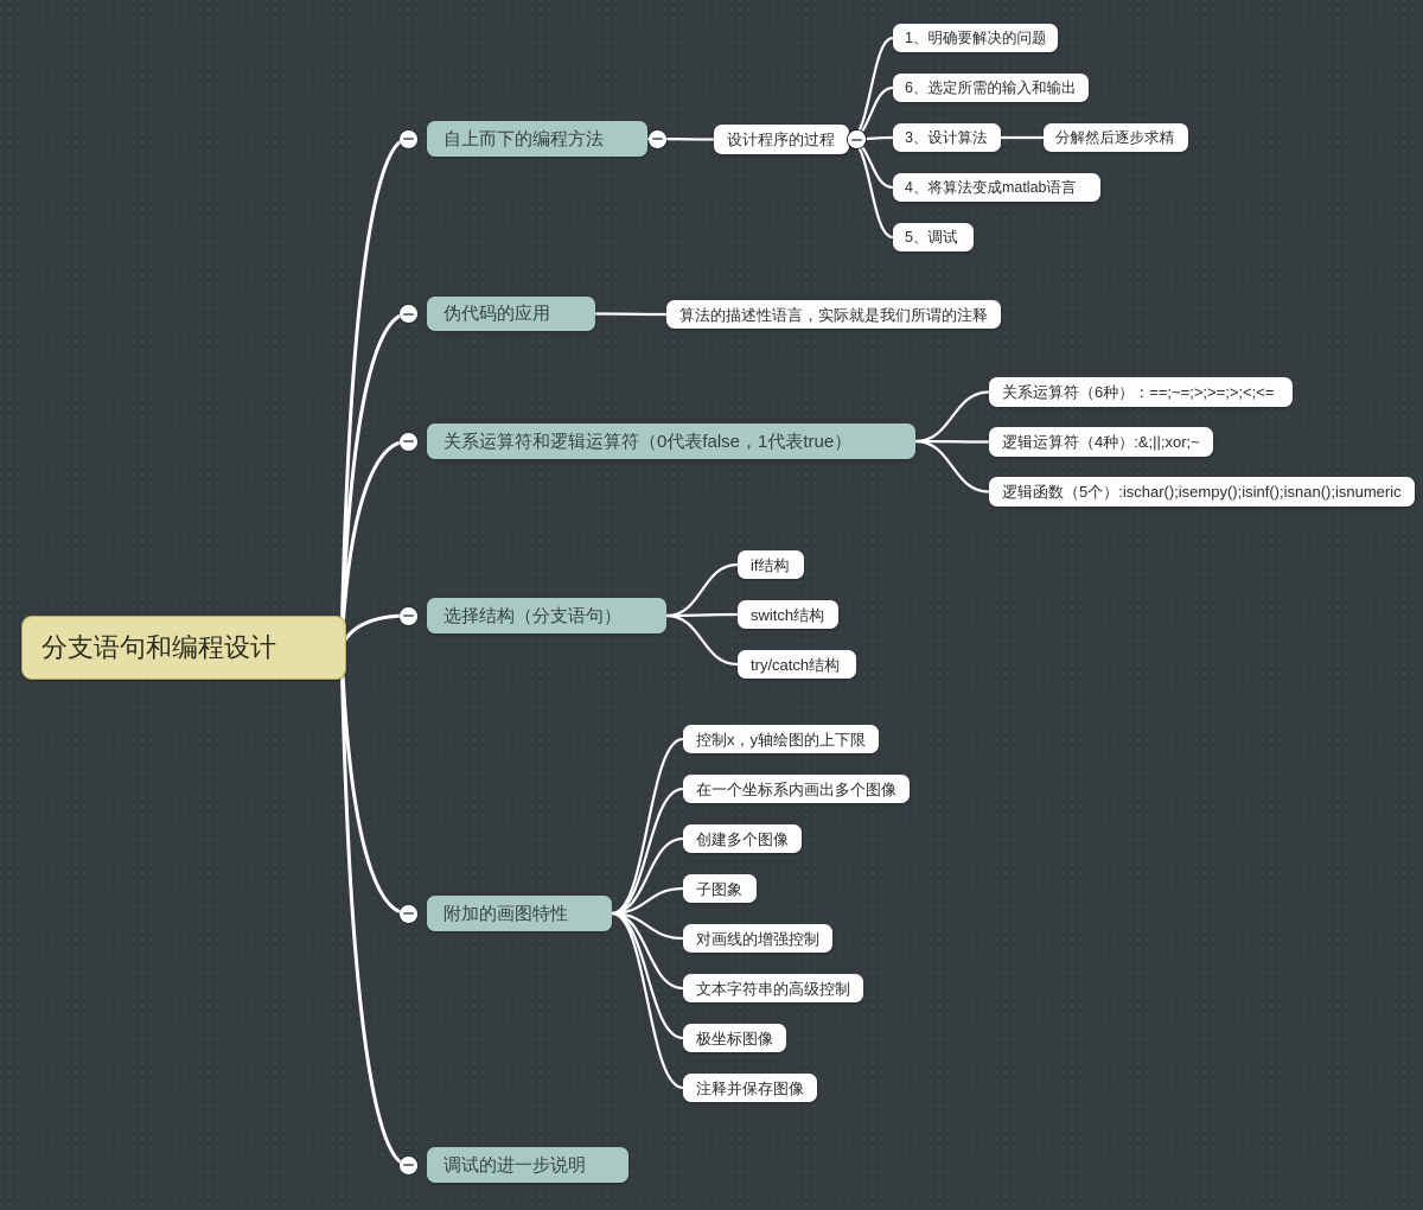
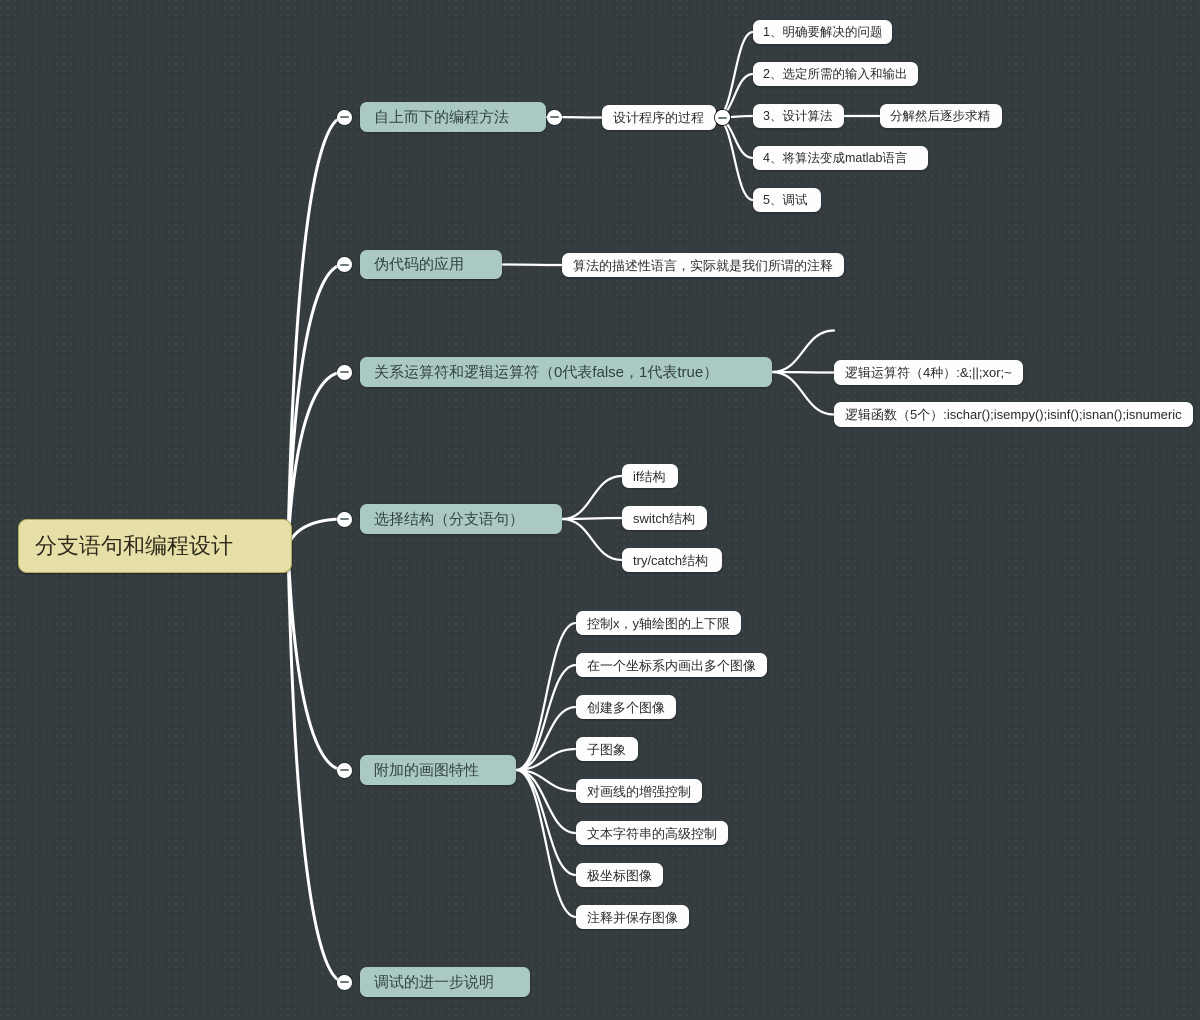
  分支语句和编程设计
  自上而下的编程方法
  设计程序的过程
  1、明确要解决的问题
- 6、选定所需的输入和输出
+ 2、选定所需的输入和输出
  3、设计算法
  分解然后逐步求精
  4、将算法变成matlab语言
  5、调试
  伪代码的应用
  算法的描述性语言，实际就是我们所谓的注释
  关系运算符和逻辑运算符（0代表false，1代表true）
- 关系运算符（6种）：==;~=;>;>=;>;<;<=
  逻辑运算符（4种）:&;||;xor;~
  逻辑函数（5个）:ischar();isempy();isinf();isnan();isnumeric
  选择结构（分支语句）
  if结构
  switch结构
  try/catch结构
  附加的画图特性
  控制x，y轴绘图的上下限
  在一个坐标系内画出多个图像
  创建多个图像
  子图象
  对画线的增强控制
  文本字符串的高级控制
  极坐标图像
  注释并保存图像
  调试的进一步说明
